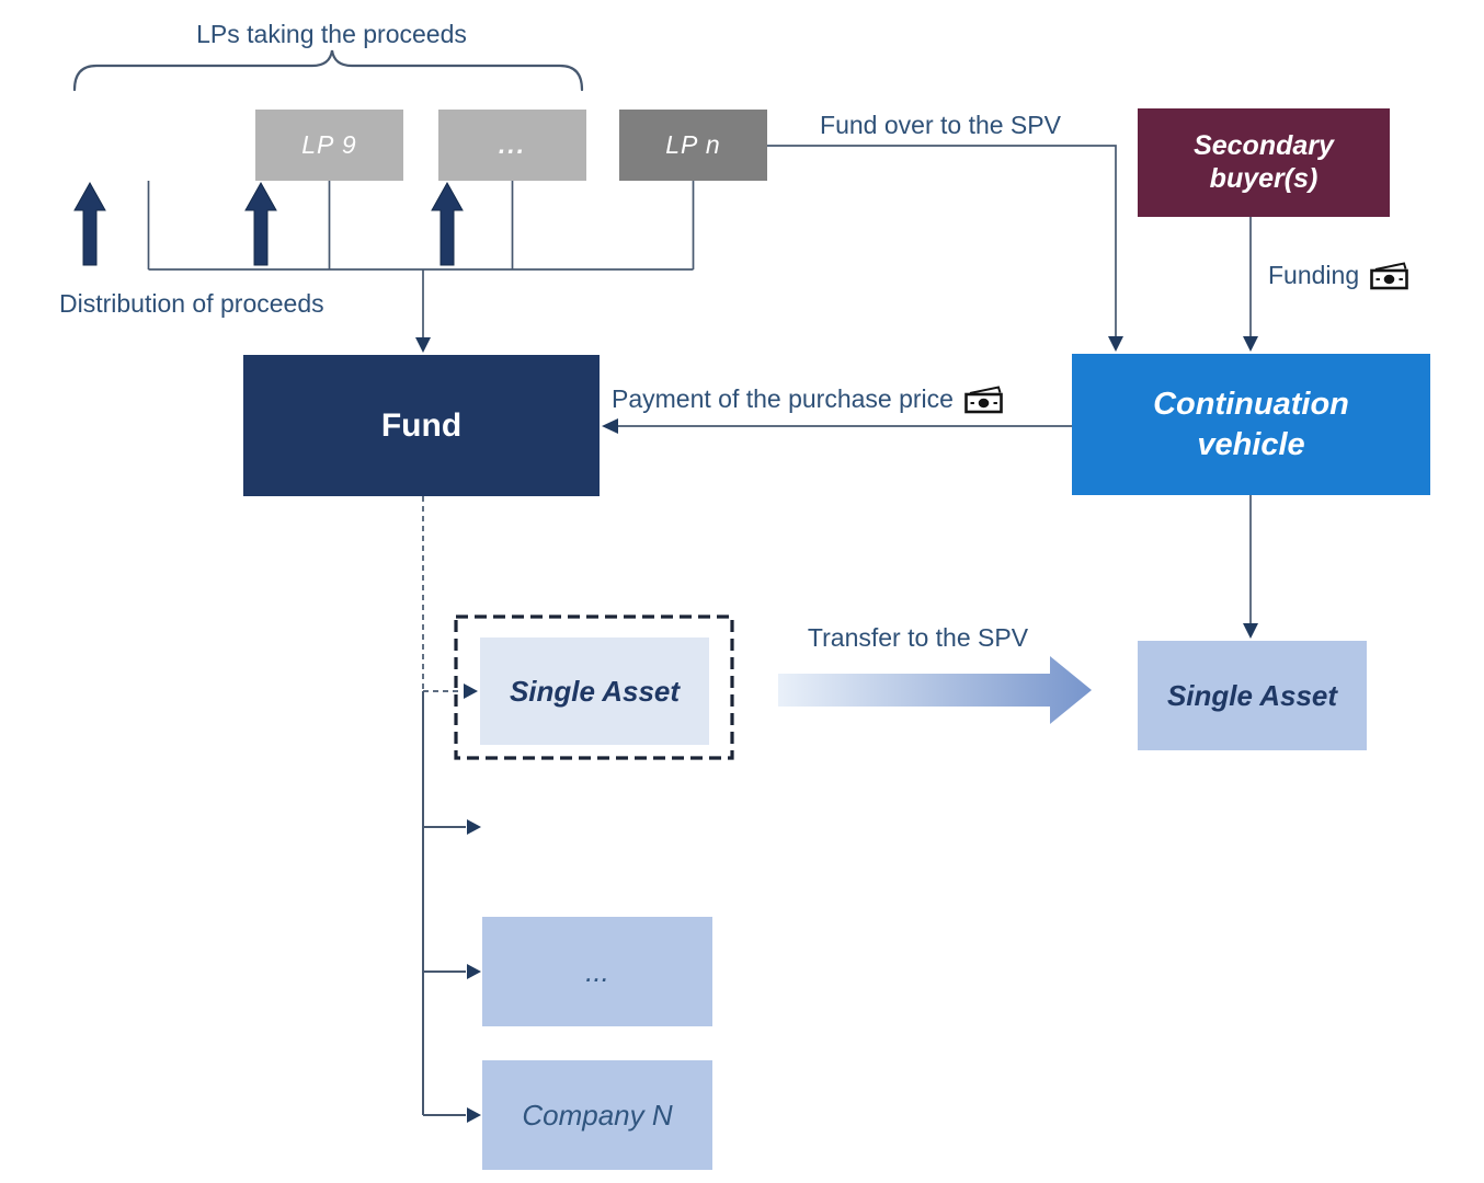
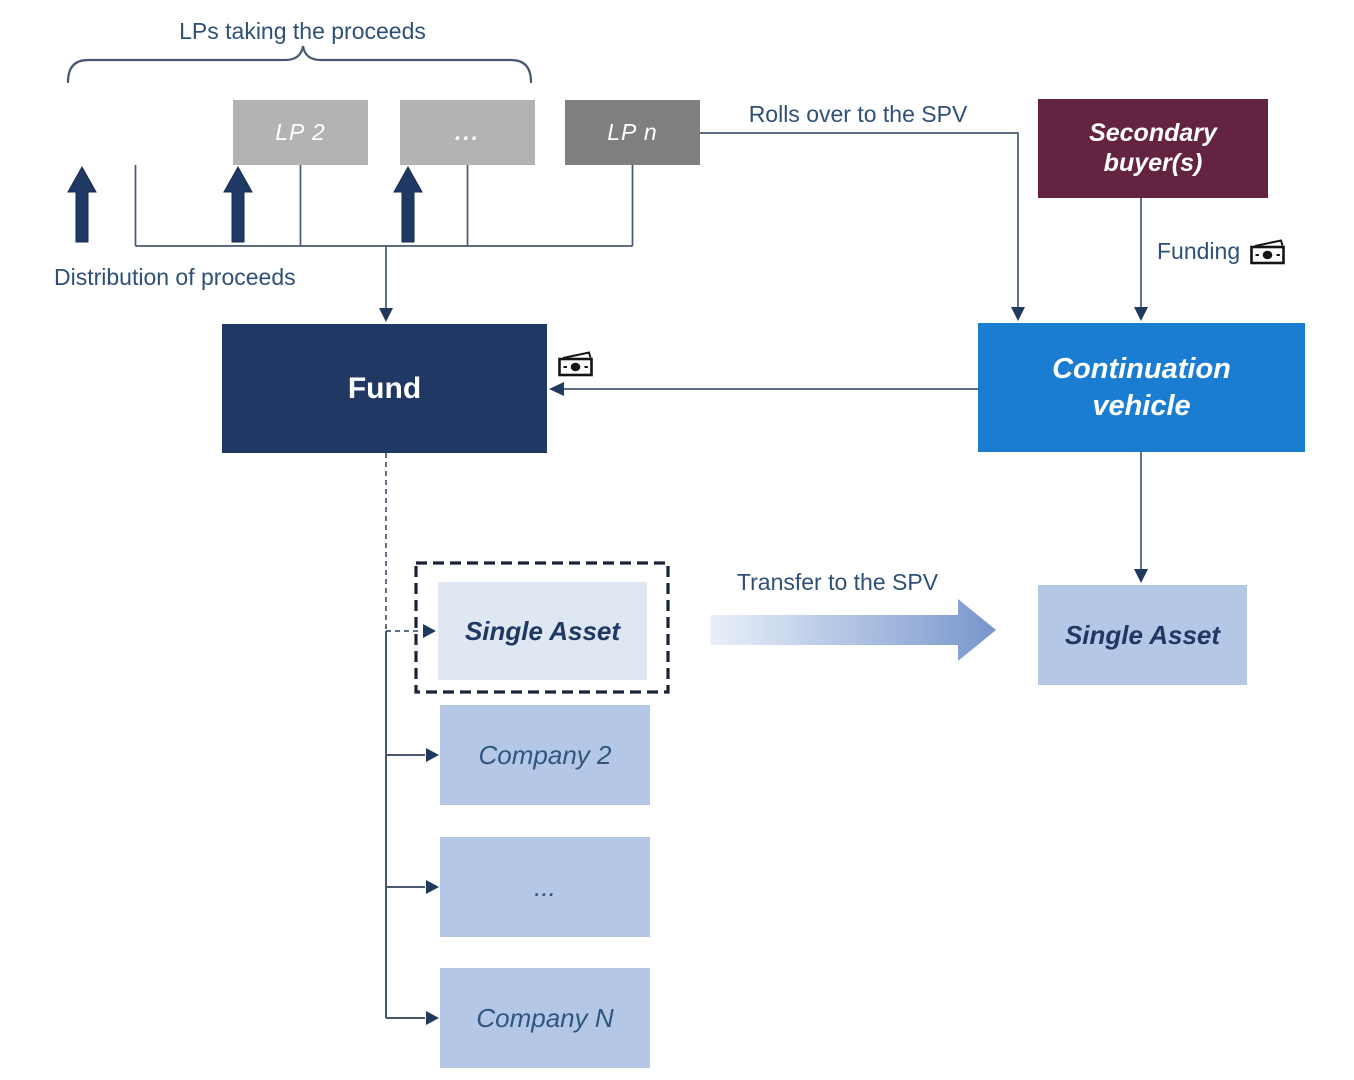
  LPs taking the proceeds
  Distribution of proceeds
- Fund over to the SPV
+ Rolls over to the SPV
  Funding
- Payment of the purchase price
  Transfer to the SPV
- LP 9
+ LP 2
  ...
  LP n
  Secondary buyer(s)
  Fund
  Continuation vehicle
  Single Asset
  Single Asset
+ Company 2
  ...
  Company N
